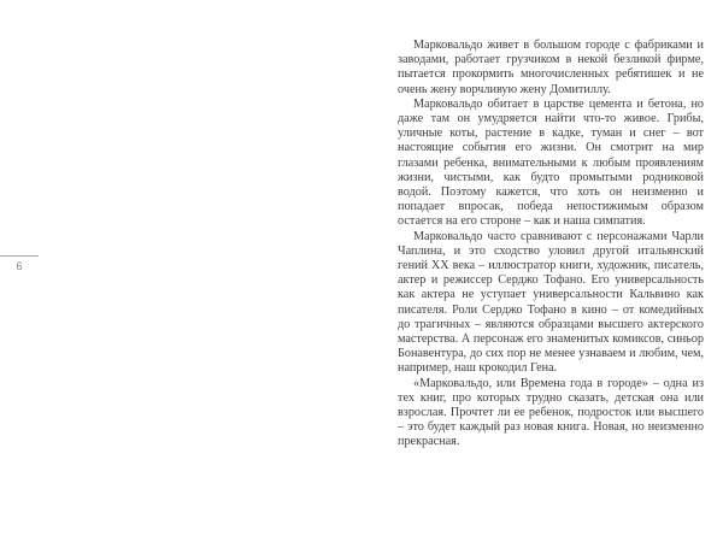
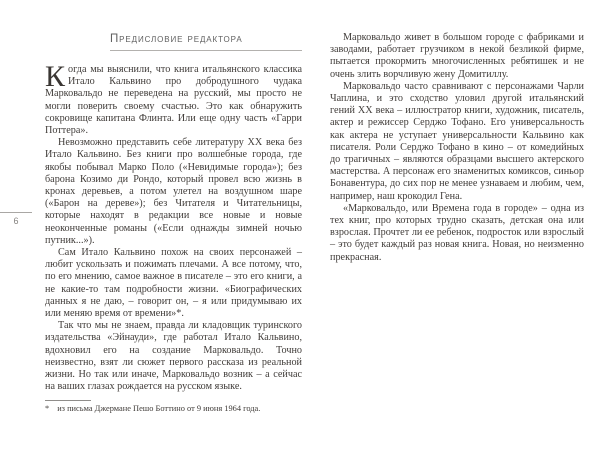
  6
+ Предисловие редактора
+ К
+ огда мы выяснили, что книга итальянского классика Итало Кальвино про добродушного чудака Марковальдо не переведена на русский, мы просто не могли поверить своему счастью. Это как обнаружить сокровище капитана Флинта. Или еще одну часть «Гарри Поттера».
+ Невозможно представить себе литературу XX века без Итало Кальвино. Без книги про волшебные города, где якобы побывал Марко Поло («Невидимые города»); без барона Козимо ди Рондо, который провел всю жизнь в кронах деревьев, а потом улетел на воздушном шаре («Барон на дереве»); без Читателя и Читательницы, которые находят в редакции все новые и новые неоконченные романы («Если однажды зимней ночью путник...»).
+ Сам Итало Кальвино похож на своих персонажей – любит ускользать и пожимать плечами. А все потому, что, по его мнению, самое важное в писателе – это его книги, а не какие-то там подробности жизни. «Биографических данных я не даю, – говорит он, – я или придумываю их или меняю время от времени»*.
+ Так что мы не знаем, правда ли кладовщик туринского издательства «Эйнауди», где работал Итало Кальвино, вдохновил его на создание Марковальдо. Точно неизвестно, взят ли сюжет первого рассказа из реальной жизни. Но так или иначе, Марковальдо возник – а сейчас на ваших глазах рождается на русском языке.
+ * из письма Джермане Пешо Боттино от 9 июня 1964 года.
- Марковальдо живет в большом городе с фабриками и заводами, работает грузчиком в некой безликой фирме, пытается прокормить многочисленных ребятишек и не очень жену ворчливую жену Домитиллу.
+ Марковальдо живет в большом городе с фабриками и заводами, работает грузчиком в некой безликой фирме, пытается прокормить многочисленных ребятишек и не очень злить ворчливую жену Домитиллу.
- Марковальдо обитает в царстве цемента и бетона, но даже там он умудряется найти что-то живое. Грибы, уличные коты, растение в кадке, туман и снег – вот настоящие события его жизни. Он смотрит на мир глазами ребенка, внимательными к любым проявлениям жизни, чистыми, как будто промытыми родниковой водой. Поэтому кажется, что хоть он неизменно и попадает впросак, победа непостижимым образом остается на его стороне – как и наша симпатия.
  Марковальдо часто сравнивают с персонажами Чарли Чаплина, и это сходство уловил другой итальянский гений XX века – иллюстратор книги, художник, писатель, актер и режиссер Серджо Тофано. Его универсальность как актера не уступает универсальности Кальвино как писателя. Роли Серджо Тофано в кино – от комедийных до трагичных – являются образцами высшего актерского мастерства. А персонаж его знаменитых комиксов, синьор Бонавентура, до сих пор не менее узнаваем и любим, чем, например, наш крокодил Гена.
- «Марковальдо, или Времена года в городе» – одна из тех книг, про которых трудно сказать, детская она или взрослая. Прочтет ли ее ребенок, подросток или высшего – это будет каждый раз новая книга. Новая, но неизменно прекрасная.
+ «Марковальдо, или Времена года в городе» – одна из тех книг, про которых трудно сказать, детская она или взрослая. Прочтет ли ее ребенок, подросток или взрослый – это будет каждый раз новая книга. Новая, но неизменно прекрасная.
